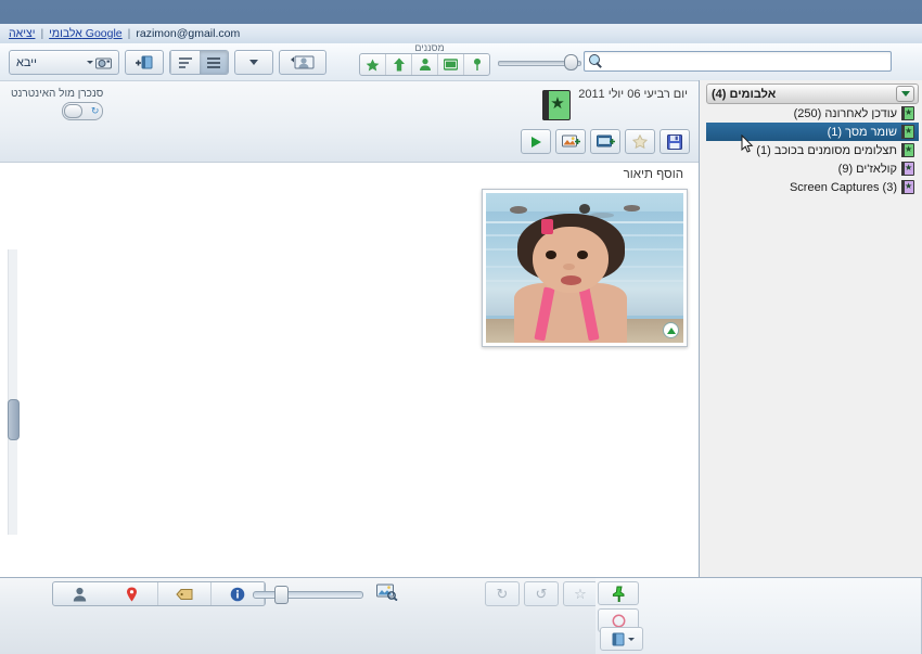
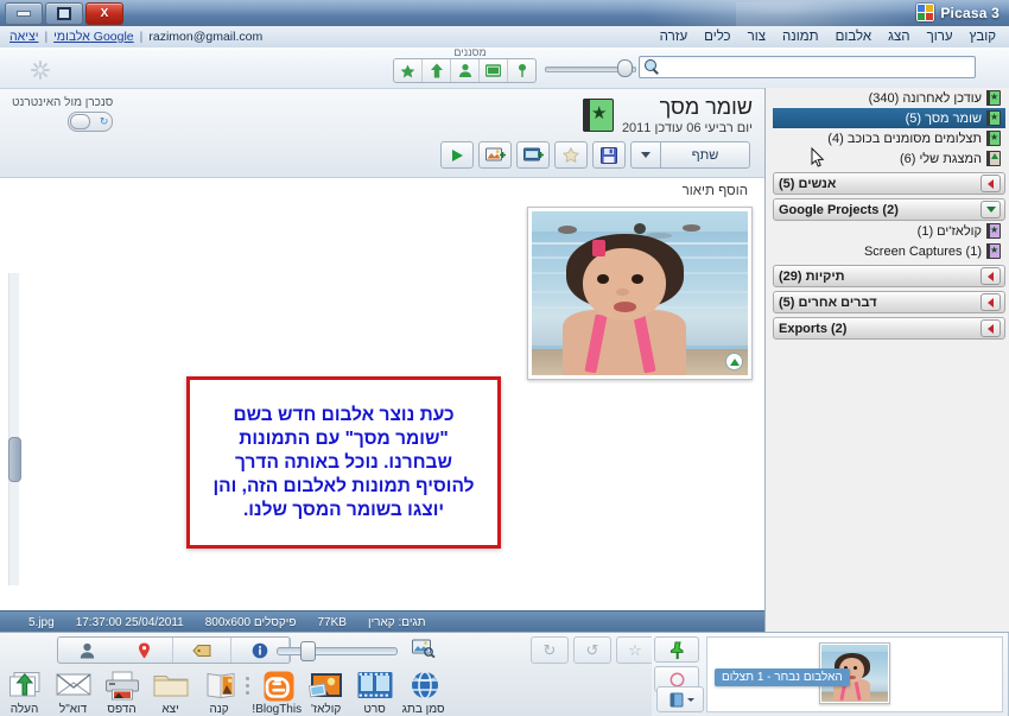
+ X
+ Picasa 3
+ קובץ
+ ערוך
+ הצג
+ אלבום
+ תמונה
+ צור
+ כלים
+ עזרה
  יציאה
  |
  אלבומי Google
  |
  razimon@gmail.com
  מסננים
- ייבא
- אלבומים (4)
  ★
- עודכן לאחרונה (250)
+ עודכן לאחרונה (340)
  ★
- שומר מסך (1)
+ שומר מסך (5)
  ★
- תצלומים מסומנים בכוכב (1)
+ תצלומים מסומנים בכוכב (4)
+ המצגת שלי (6)
+ אנשים (5)
+ Google Projects (2)
  ★
- קולאז'ים (9)
+ קולאז'ים (1)
  ★
- Screen Captures (3)
+ Screen Captures (1)
+ תיקיות (29)
+ דברים אחרים (5)
+ Exports (2)
+ שומר מסך
- יום רביעי 06 יולי 2011
+ יום רביעי 06 עודכן 2011
  ★
+ שתף
  סנכרן מול האינטרנט
  ↻
  הוסף תיאור
+ כעת נוצר אלבום חדש בשם "שומר מסך" עם התמונות שבחרנו. נוכל באותה הדרך להוסיף תמונות לאלבום הזה, והן יוצגו בשומר המסך שלנו.
+ 5.jpg
+ 17:37:00 25/04/2011
+ 800x600 פיקסלים
+ 77KB
+ תגים: קארין
  ↻
  ↺
  ☆
+ סמן בתג
+ סרט
+ קולאז'
+ BlogThis!
+ קנה
+ יצא
+ הדפס
+ דוא"ל
+ העלה
+ האלבום נבחר - 1 תצלום
